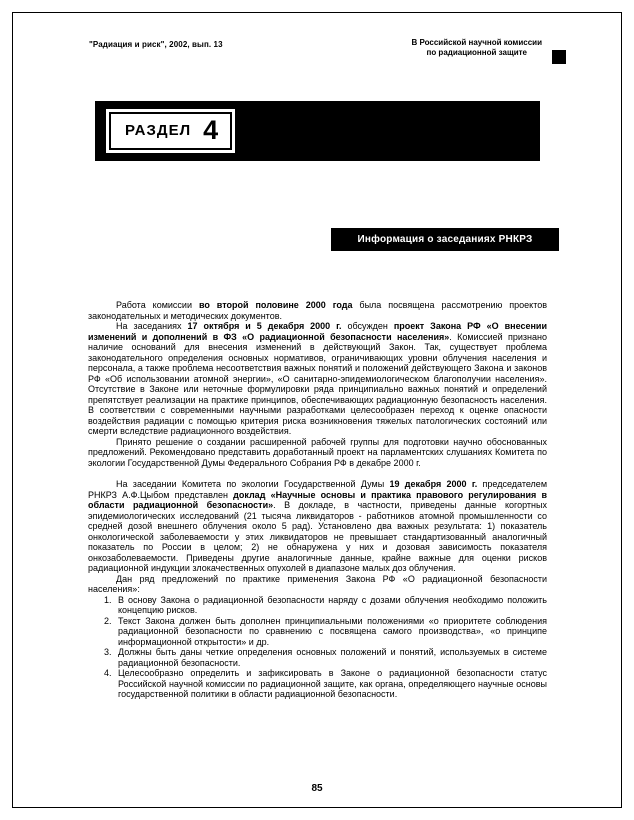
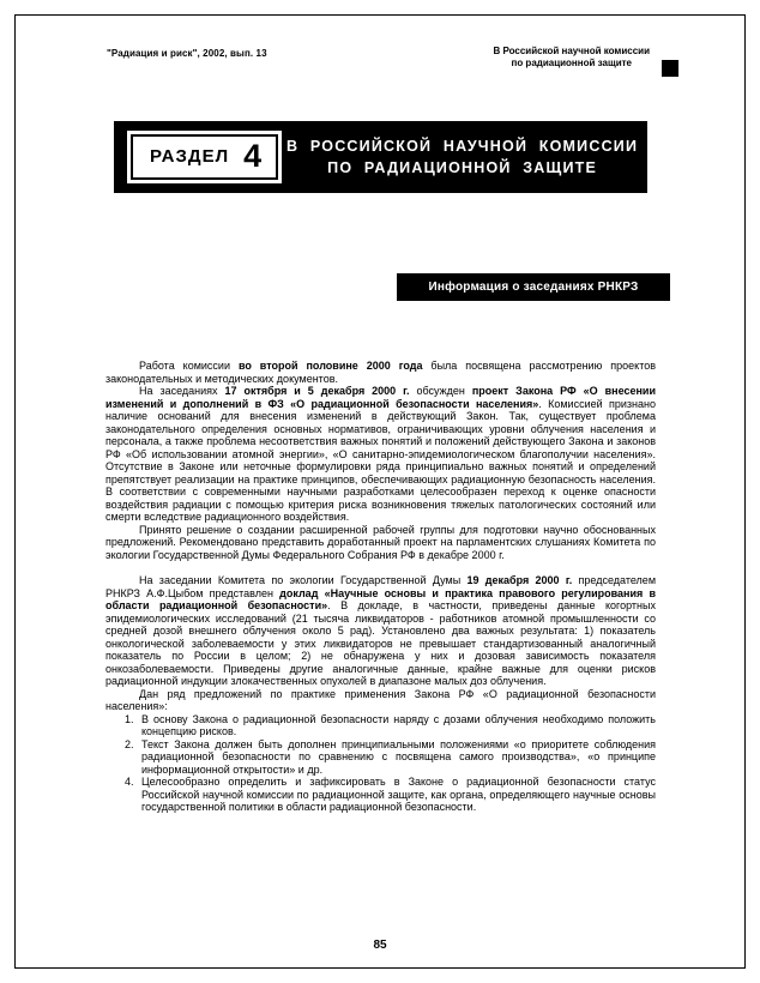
  "Радиация и риск", 2002, вып. 13
  В Российской научной комиссии
  по радиационной защите
  РАЗДЕЛ
  4
+ В РОССИЙСКОЙ НАУЧНОЙ КОМИССИИ
+ ПО РАДИАЦИОННОЙ ЗАЩИТЕ
  Информация о заседаниях РНКРЗ
  Работа комиссии во второй половине 2000 года была посвящена рассмотрению проектов законодательных и методических документов.
  На заседаниях 17 октября и 5 декабря 2000 г. обсужден проект Закона РФ «О внесении изменений и дополнений в ФЗ «О радиационной безопасности населения». Комиссией признано наличие оснований для внесения изменений в действующий Закон. Так, существует проблема законодательного определения основных нормативов, ограничивающих уровни облучения населения и персонала, а также проблема несоответствия важных понятий и положений действующего Закона и законов РФ «Об использовании атомной энергии», «О санитарно-эпидемиологическом благополучии населения». Отсутствие в Законе или неточные формулировки ряда принципиально важных понятий и определений препятствует реализации на практике принципов, обеспечивающих радиационную безопасность населения. В соответствии с современными научными разработками целесообразен переход к оценке опасности воздействия радиации с помощью критерия риска возникновения тяжелых патологических состояний или смерти вследствие радиационного воздействия.
  Принято решение о создании расширенной рабочей группы для подготовки научно обоснованных предложений. Рекомендовано представить доработанный проект на парламентских слушаниях Комитета по экологии Государственной Думы Федерального Собрания РФ в декабре 2000 г.
  На заседании Комитета по экологии Государственной Думы 19 декабря 2000 г. председателем РНКРЗ А.Ф.Цыбом представлен доклад «Научные основы и практика правового регулирования в области радиационной безопасности». В докладе, в частности, приведены данные когортных эпидемиологических исследований (21 тысяча ликвидаторов - работников атомной промышленности со средней дозой внешнего облучения около 5 рад). Установлено два важных результата: 1) показатель онкологической заболеваемости у этих ликвидаторов не превышает стандартизованный аналогичный показатель по России в целом; 2) не обнаружена у них и дозовая зависимость показателя онкозаболеваемости. Приведены другие аналогичные данные, крайне важные для оценки рисков радиационной индукции злокачественных опухолей в диапазоне малых доз облучения.
  Дан ряд предложений по практике применения Закона РФ «О радиационной безопасности населения»:
  1.
  В основу Закона о радиационной безопасности наряду с дозами облучения необходимо положить концепцию рисков.
  2.
  Текст Закона должен быть дополнен принципиальными положениями «о приоритете соблюдения радиационной безопасности по сравнению с посвящена самого производства», «о принципе информационной открытости» и др.
- 3.
- Должны быть даны четкие определения основных положений и понятий, используемых в системе радиационной безопасности.
  4.
  Целесообразно определить и зафиксировать в Законе о радиационной безопасности статус Российской научной комиссии по радиационной защите, как органа, определяющего научные основы государственной политики в области радиационной безопасности.
  85
